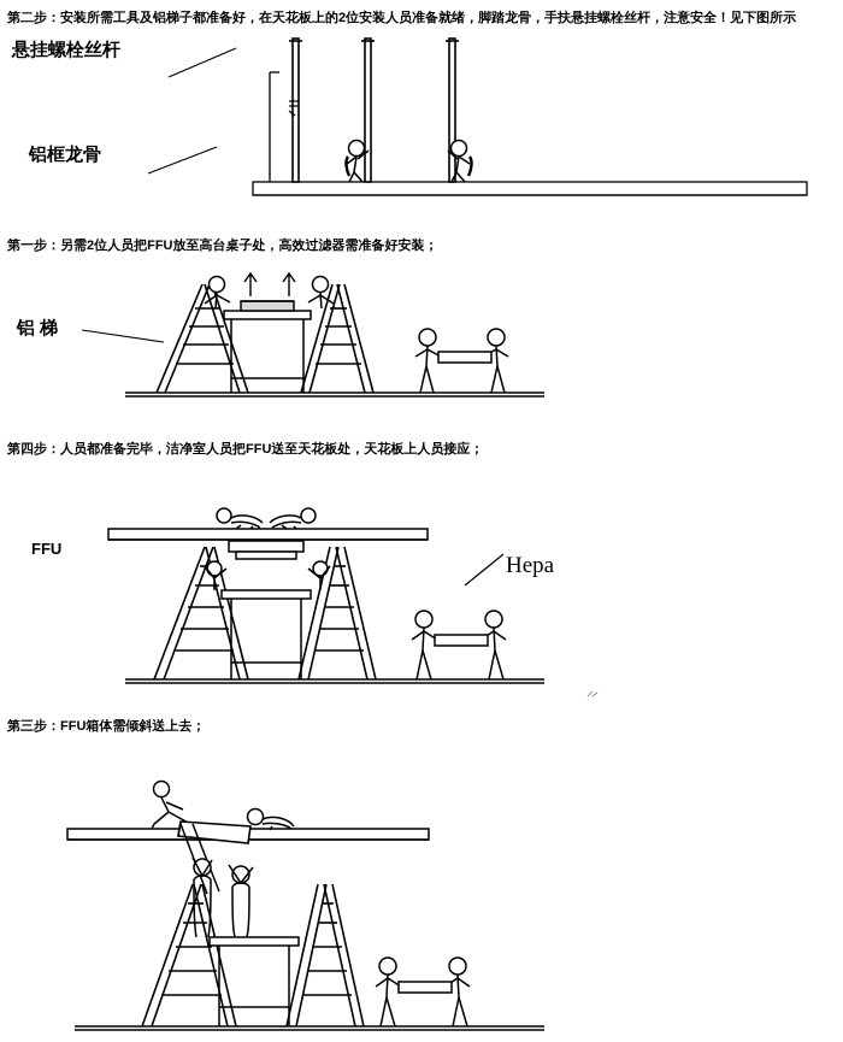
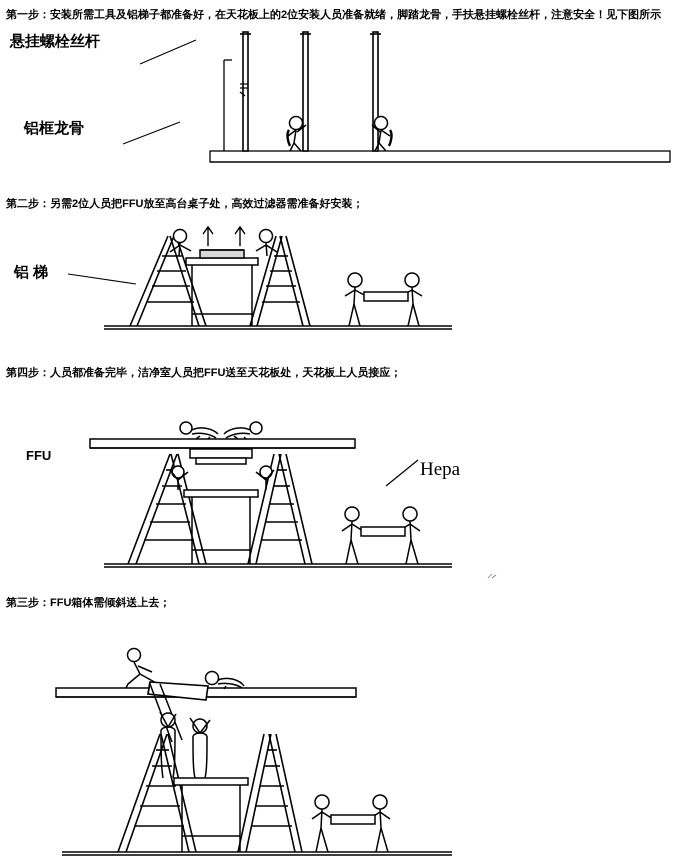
- 第二步：安装所需工具及铝梯子都准备好，在天花板上的2位安装人员准备就绪，脚踏龙骨，手扶悬挂螺栓丝杆，注意安全！见下图所示
+ 第一步：安装所需工具及铝梯子都准备好，在天花板上的2位安装人员准备就绪，脚踏龙骨，手扶悬挂螺栓丝杆，注意安全！见下图所示
  悬挂螺栓丝杆
  铝框龙骨
- 第一步：另需2位人员把FFU放至高台桌子处，高效过滤器需准备好安装；
+ 第二步：另需2位人员把FFU放至高台桌子处，高效过滤器需准备好安装；
  铝 梯
  第四步：人员都准备完毕，洁净室人员把FFU送至天花板处，天花板上人员接应；
  FFU
  Hepa
  第三步：FFU箱体需倾斜送上去；
